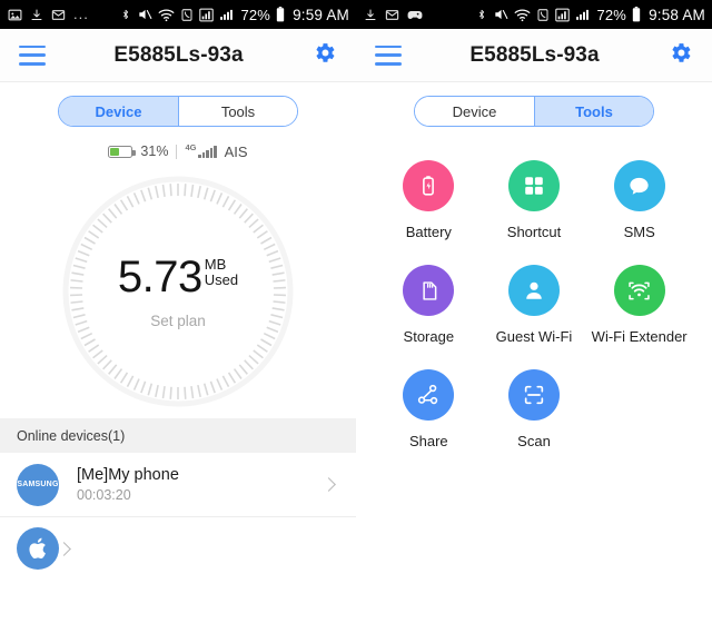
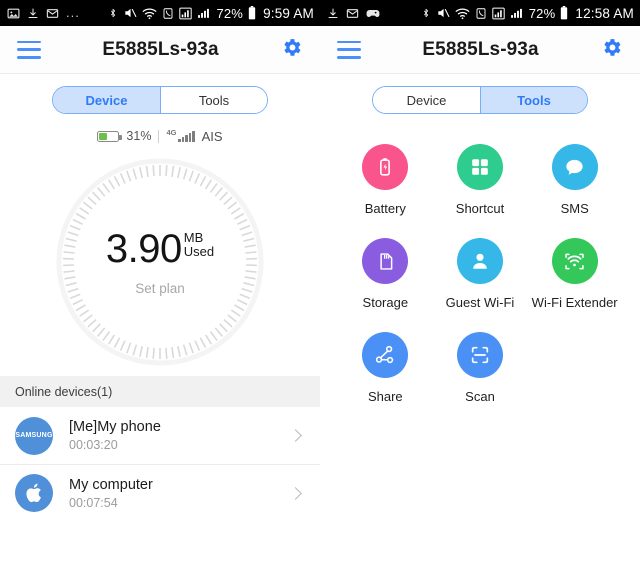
  ...
  72%
  9:59 AM
  E5885Ls-93a
  Device
  Tools
  31%
  4G
  AIS
- 5.73
+ 3.90
  MB
  Used
  Set plan
  Online devices(1)
  [Me]My phone
  00:03:20
+ My computer
+ 00:07:54
  72%
- 9:58 AM
+ 12:58 AM
  E5885Ls-93a
  Device
  Tools
  Battery
  Shortcut
  SMS
  Storage
  Guest Wi-Fi
  Wi-Fi Extender
  Share
  Scan
